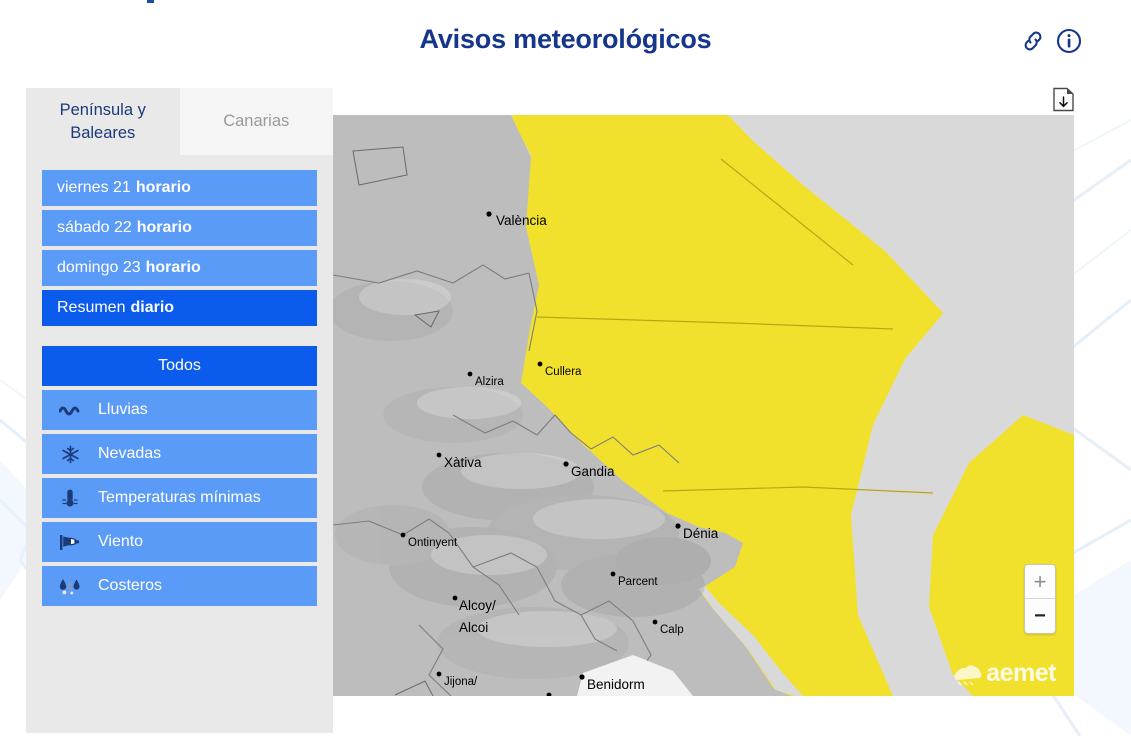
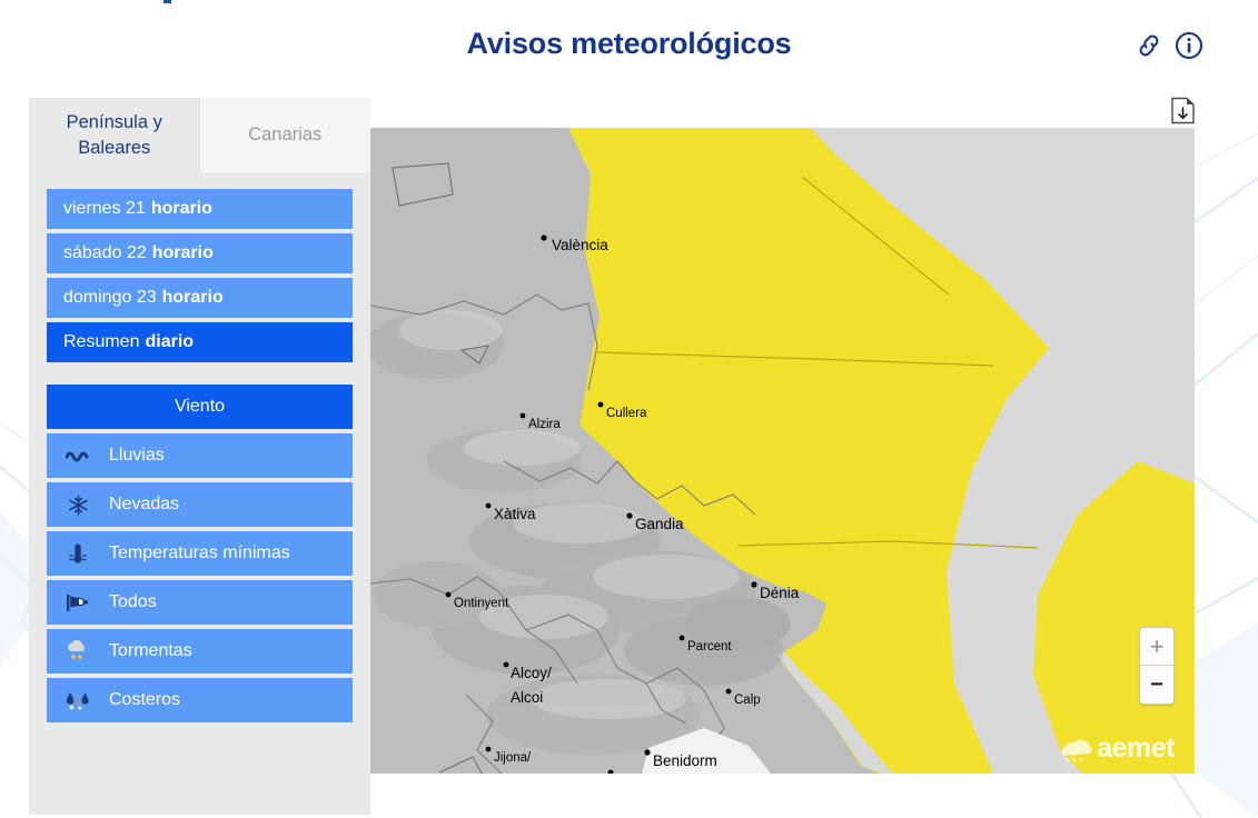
  Avisos meteorológicos
  Península y Baleares
  Canarias
  viernes 21
  horario
  sábado 22
  horario
  domingo 23
  horario
  Resumen
  diario
- Todos
+ Viento
  Lluvias
  Nevadas
  Temperaturas mínimas
- Viento
+ Todos
+ Tormentas
  Costeros
  València
  Alzira
  Cullera
  Xàtiva
  Gandia
  Ontinyent
  Dénia
  Parcent
  Alcoy/
  Alcoi
  Calp
  Jijona/
  Benidorm
  +
  −
  aemet
